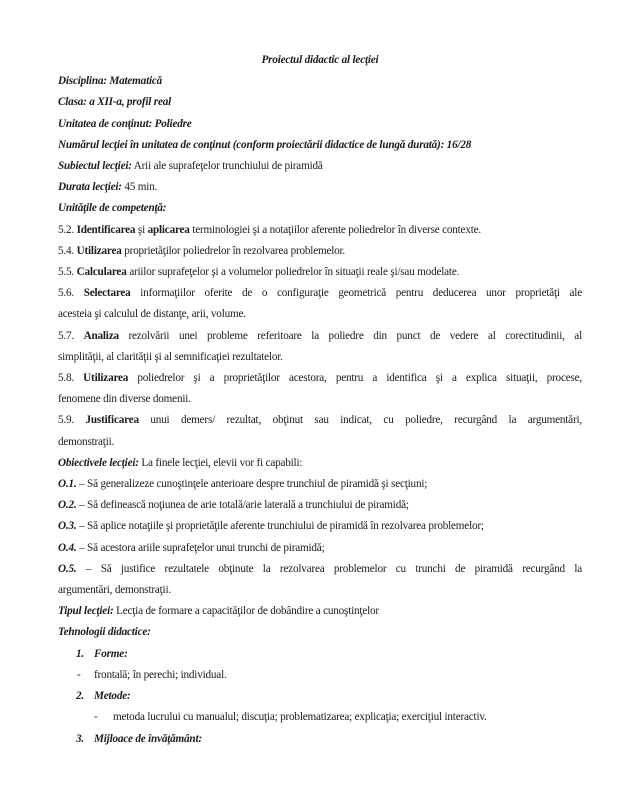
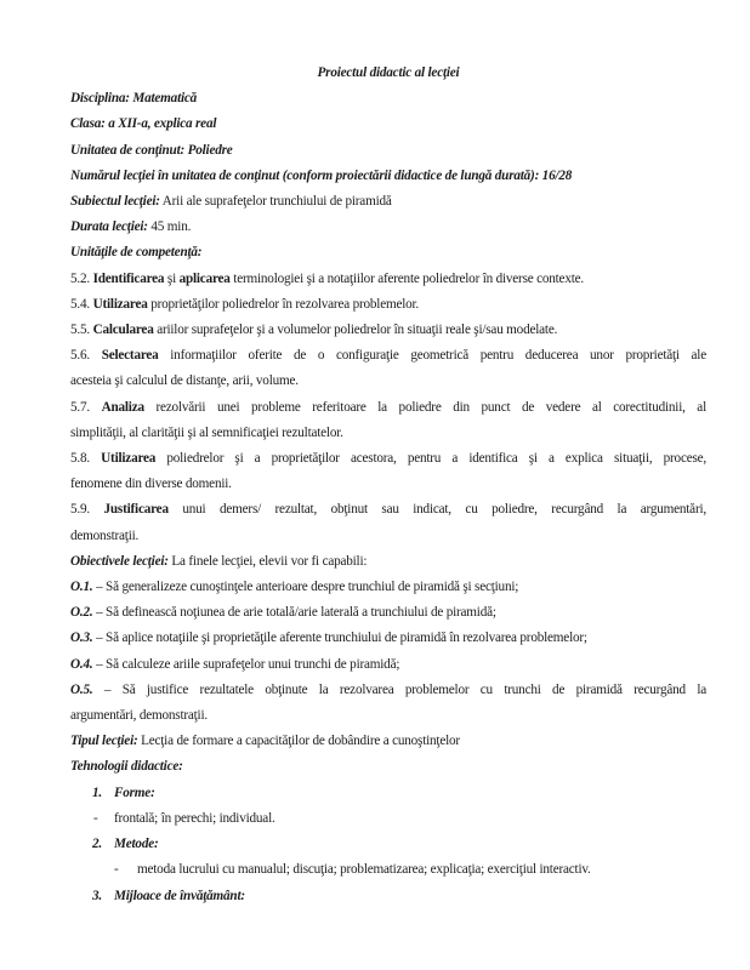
  Proiectul didactic al lecţiei
  Disciplina: Matematică
- Clasa: a XII-a, profil real
+ Clasa: a XII-a, explica real
  Unitatea de conţinut: Poliedre
  Numărul lecţiei în unitatea de conţinut (conform proiectării didactice de lungă durată): 16/28
  Subiectul lecţiei: Arii ale suprafeţelor trunchiului de piramidă
  Durata lecţiei: 45 min.
  Unităţile de competenţă:
  5.2. Identificarea şi aplicarea terminologiei şi a notaţiilor aferente poliedrelor în diverse contexte.
  5.4. Utilizarea proprietăţilor poliedrelor în rezolvarea problemelor.
  5.5. Calcularea ariilor suprafeţelor şi a volumelor poliedrelor în situaţii reale şi/sau modelate.
  5.6. Selectarea informaţiilor oferite de o configuraţie geometrică pentru deducerea unor proprietăţi ale
  acesteia şi calculul de distanţe, arii, volume.
  5.7. Analiza rezolvării unei probleme referitoare la poliedre din punct de vedere al corectitudinii, al
  simplităţii, al clarităţii şi al semnificaţiei rezultatelor.
  5.8. Utilizarea poliedrelor şi a proprietăţilor acestora, pentru a identifica şi a explica situaţii, procese,
  fenomene din diverse domenii.
  5.9. Justificarea unui demers/ rezultat, obţinut sau indicat, cu poliedre, recurgând la argumentări,
  demonstraţii.
  Obiectivele lecţiei: La finele lecţiei, elevii vor fi capabili:
  O.1. – Să generalizeze cunoştinţele anterioare despre trunchiul de piramidă şi secţiuni;
  O.2. – Să definească noţiunea de arie totală/arie laterală a trunchiului de piramidă;
  O.3. – Să aplice notaţiile şi proprietăţile aferente trunchiului de piramidă în rezolvarea problemelor;
- O.4. – Să acestora ariile suprafeţelor unui trunchi de piramidă;
+ O.4. – Să calculeze ariile suprafeţelor unui trunchi de piramidă;
  O.5. – Să justifice rezultatele obţinute la rezolvarea problemelor cu trunchi de piramidă recurgând la
  argumentări, demonstraţii.
  Tipul lecţiei: Lecţia de formare a capacităţilor de dobândire a cunoştinţelor
  Tehnologii didactice:
  1. Forme:
  - frontală; în perechi; individual.
  2. Metode:
  - metoda lucrului cu manualul; discuţia; problematizarea; explicaţia; exerciţiul interactiv.
  3. Mijloace de învăţământ:
